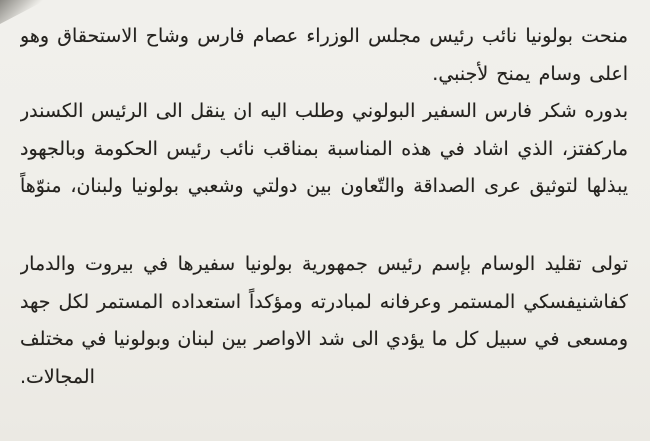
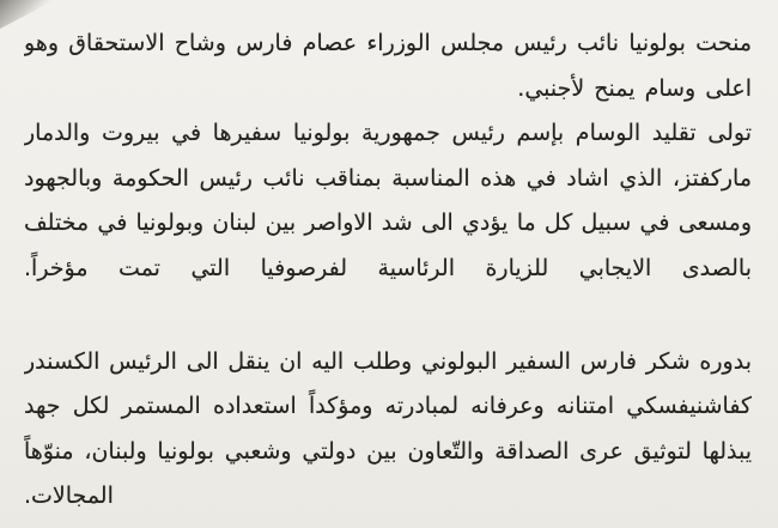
  منحت بولونيا نائب رئيس مجلس الوزراء عصام فارس وشاح الاستحقاق وهو
  اعلى وسام يمنح لأجنبي.
- بدوره شكر فارس السفير البولوني وطلب اليه ان ينقل الى الرئيس الكسندر
+ تولى تقليد الوسام بإسم رئيس جمهورية بولونيا سفيرها في بيروت والدمار
  ماركفتز، الذي اشاد في هذه المناسبة بمناقب نائب رئيس الحكومة وبالجهود
- يبذلها لتوثيق عرى الصداقة والتّعاون بين دولتي وشعبي بولونيا ولبنان، منوّهاً
+ ومسعى في سبيل كل ما يؤدي الى شد الاواصر بين لبنان وبولونيا في مختلف
+ بالصدى الايجابي للزيارة الرئاسية لفرصوفيا التي تمت مؤخراً.
- تولى تقليد الوسام بإسم رئيس جمهورية بولونيا سفيرها في بيروت والدمار
+ بدوره شكر فارس السفير البولوني وطلب اليه ان ينقل الى الرئيس الكسندر
- كفاشنيفسكي المستمر وعرفانه لمبادرته ومؤكداً استعداده المستمر لكل جهد
+ كفاشنيفسكي امتنانه وعرفانه لمبادرته ومؤكداً استعداده المستمر لكل جهد
- ومسعى في سبيل كل ما يؤدي الى شد الاواصر بين لبنان وبولونيا في مختلف
+ يبذلها لتوثيق عرى الصداقة والتّعاون بين دولتي وشعبي بولونيا ولبنان، منوّهاً
  المجالات.
